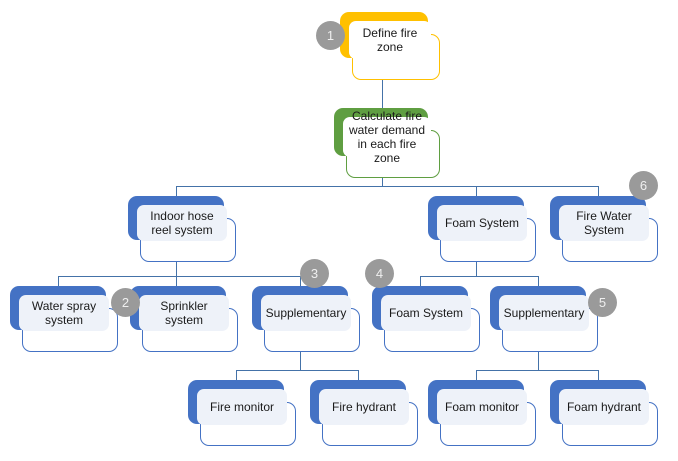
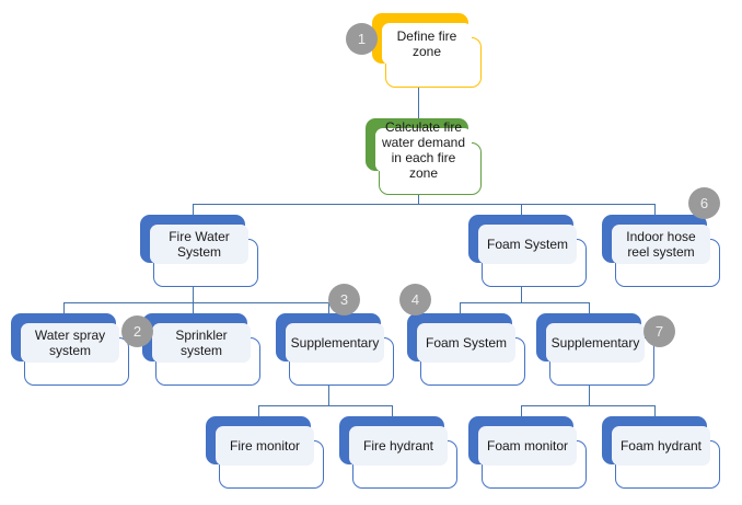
  Define fire zone
  Calculate fire water demand in each fire zone
- Indoor hose reel system
+ Fire Water System
  Foam System
- Fire Water System
+ Indoor hose reel system
  Water spray system
  Sprinkler system
  Supplementary
  Foam System
  Supplementary
  Fire monitor
  Fire hydrant
  Foam monitor
  Foam hydrant
  1
  2
  3
  4
- 5
+ 7
  6
